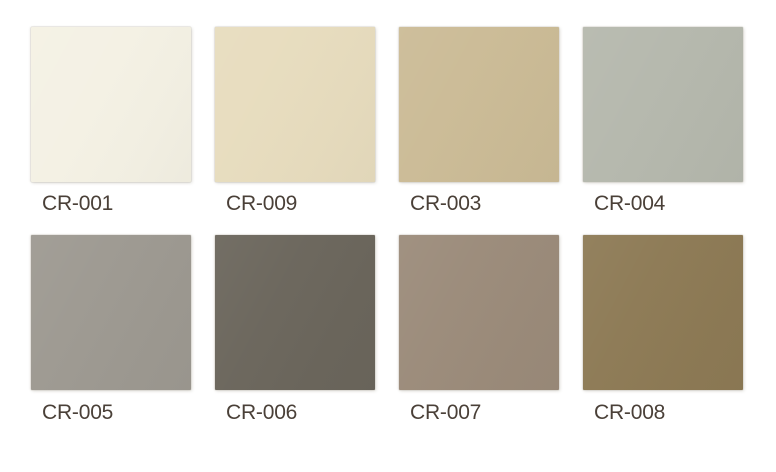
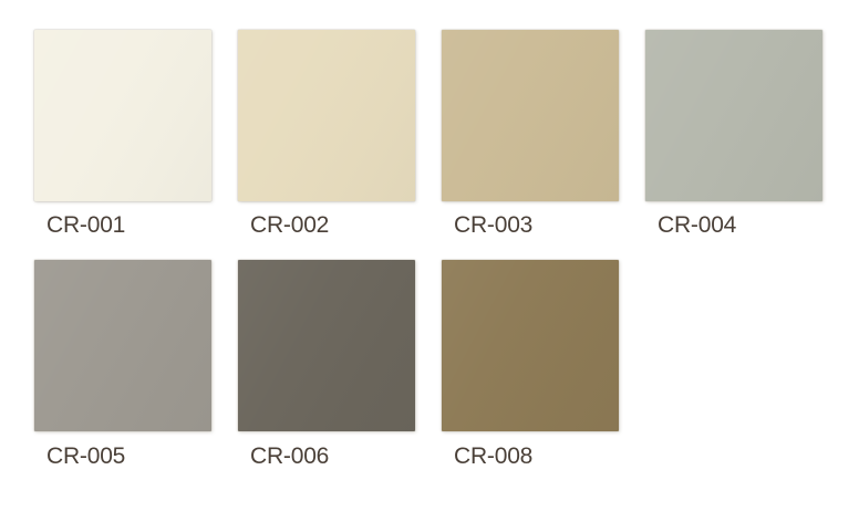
  CR-001
- CR-009
+ CR-002
  CR-003
  CR-004
  CR-005
  CR-006
- CR-007
  CR-008
